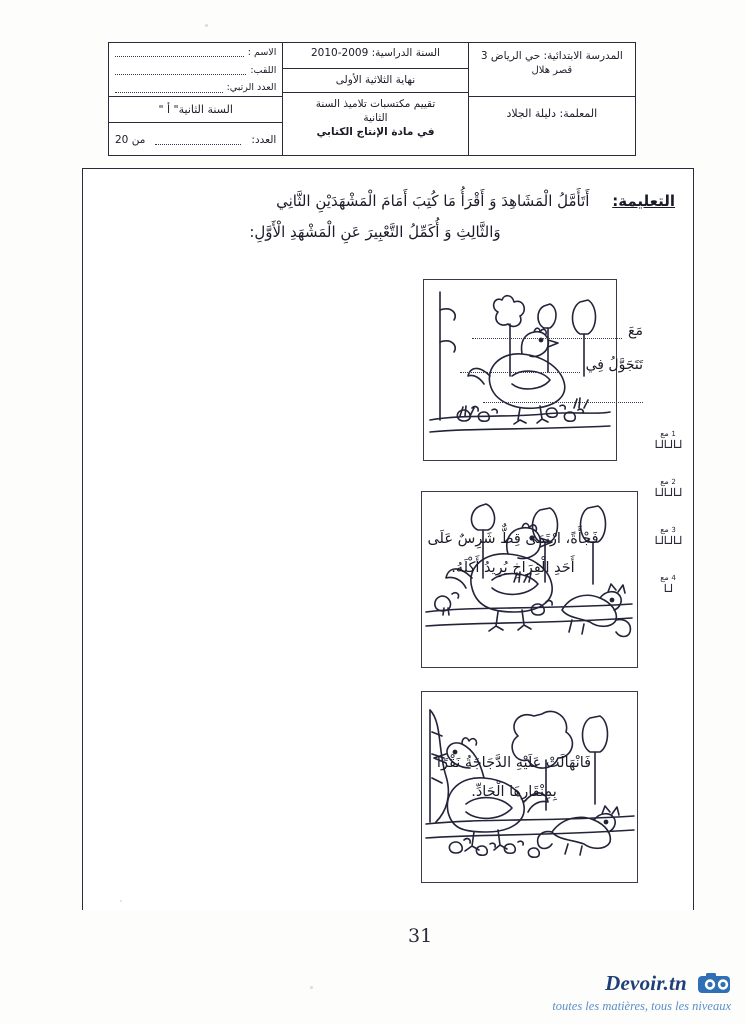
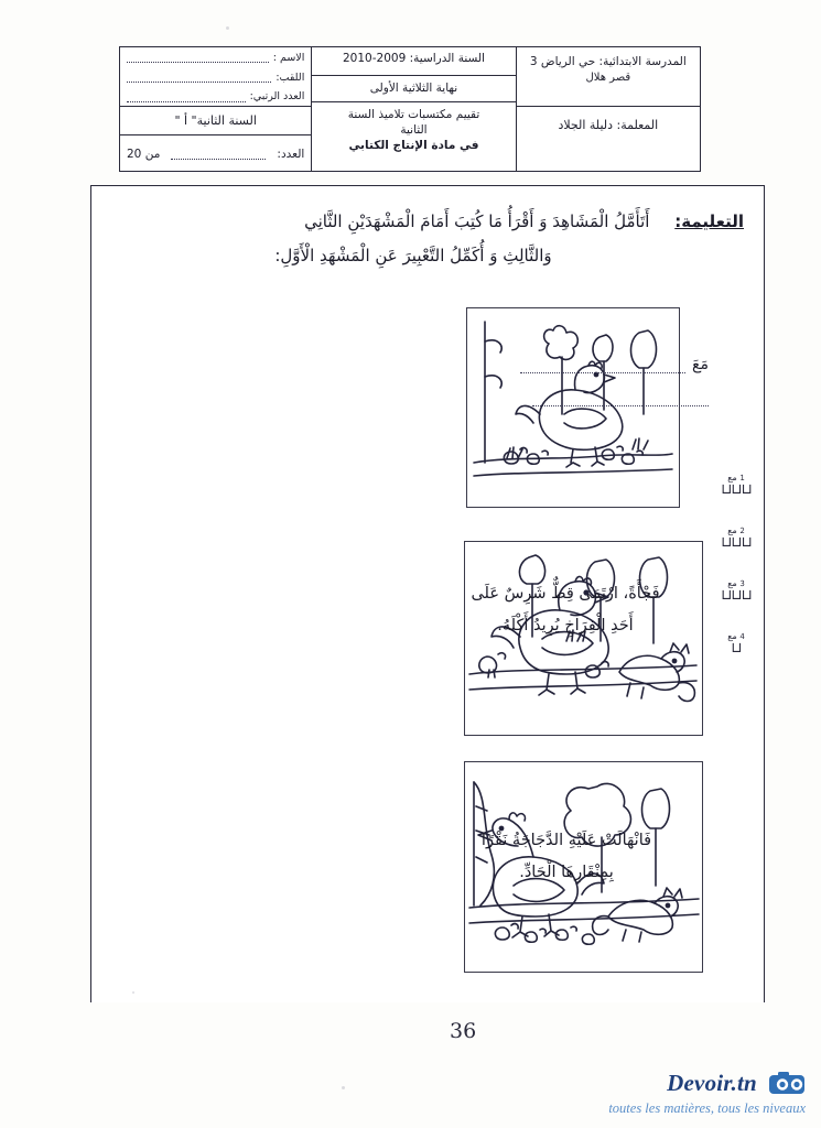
  المدرسة الابتدائية: حي الرياض 3
  قصر هلال
  المعلمة: دليلة الجلاد
  السنة الدراسية: 2009-2010
  نهاية الثلاثية الأولى
  تقييم مكتسبات تلاميذ السنة
  الثانية
  في مادة الإنتاج الكتابي
  الاسم :
  اللقب:
  العدد الرتبي:
  السنة الثانية" أ "
  العدد:
  من 20
  التعليمة: أَتَأَمَّلُ الْمَشَاهِدَ وَ أَقْرَأُ مَا كُتِبَ أَمَامَ الْمَشْهَدَيْنِ الثَّانِي
  وَالثَّالِثِ وَ أُكَمِّلُ التَّعْبِيرَ عَنِ الْمَشْهَدِ الْأَوَّلِ:
  مَعَ
- تَتَجَوَّلُ فِي
  فَجْأَةً، ارْتَمَى قِطٌّ شَرِسٌ عَلَى
  أَحَدِ الْفِرَاخِ يُرِيدُ أَكْلَهُ.
  فَانْهَالَتْ عَلَيْهِ الدَّجَاجَةُ نَقْرًا
  بِمِنْقَارِهَا الْحَادِّ.
  1 مع
  ⊔⊔⊔
  2 مع
  ⊔⊔⊔
  3 مع
  ⊔⊔⊔
  4 مع
  ⊔
- 31
+ 36
  Devoir.tn
  toutes les matières, tous les niveaux
